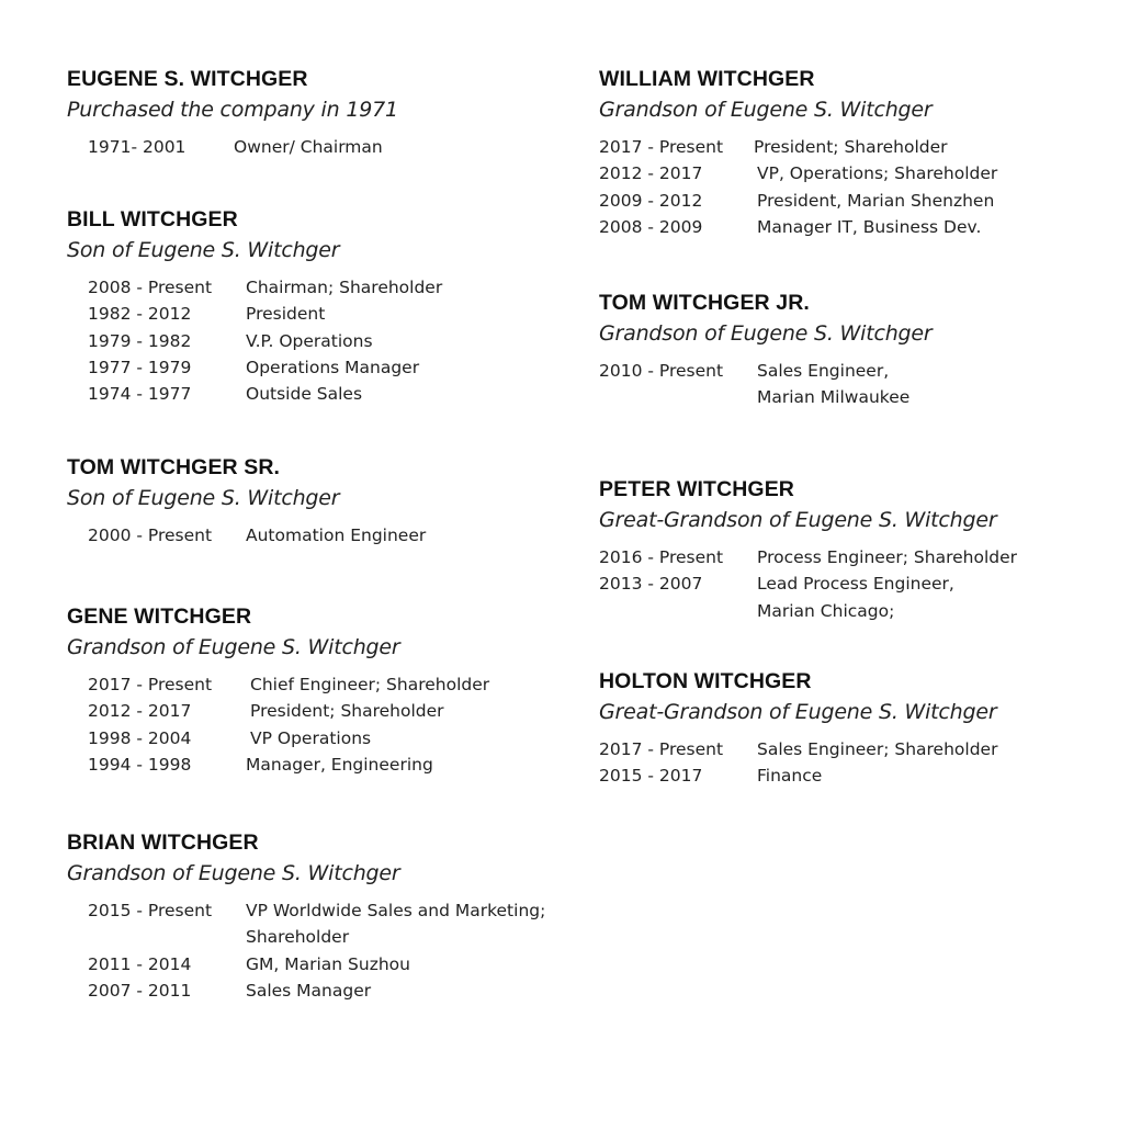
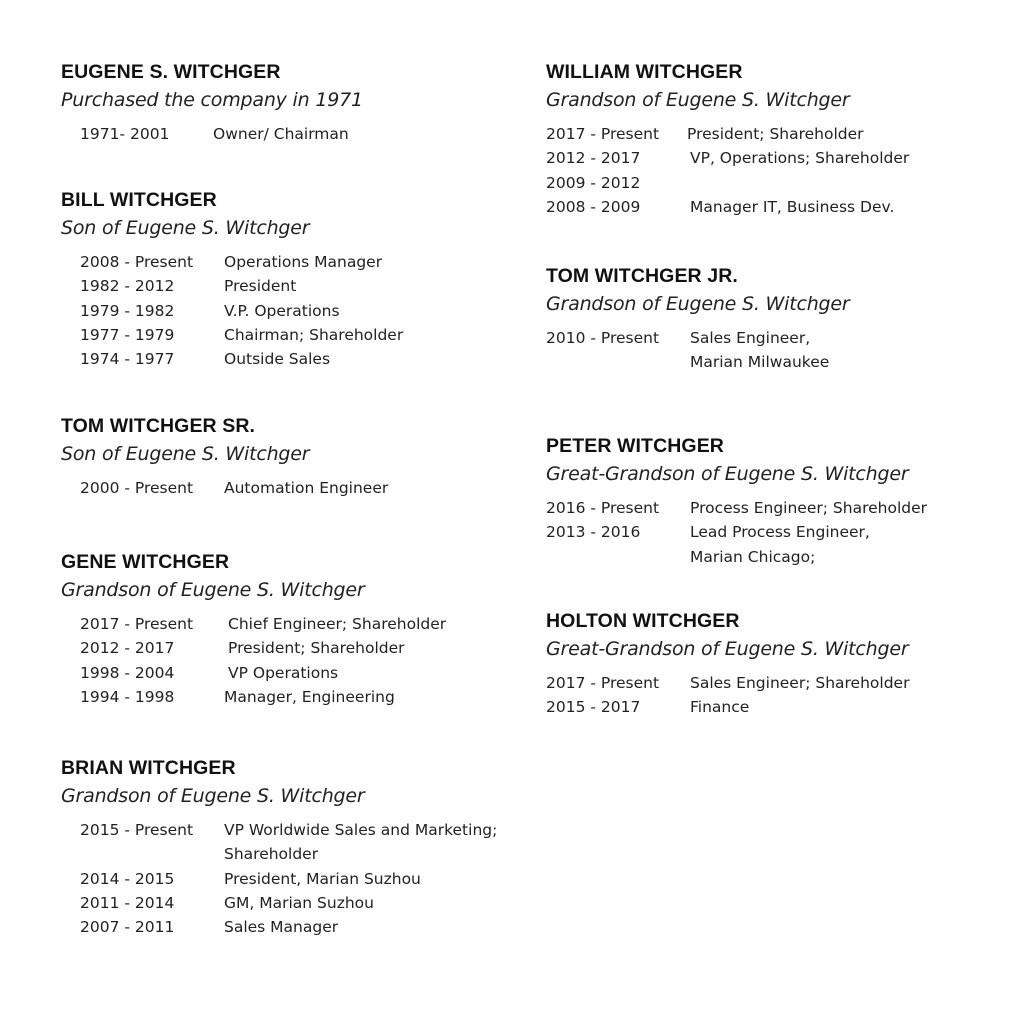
  EUGENE S. WITCHGER
  Purchased the company in 1971
  1971- 2001
  Owner/ Chairman
  BILL WITCHGER
  Son of Eugene S. Witchger
  2008 - Present
- Chairman; Shareholder
+ Operations Manager
  1982 - 2012
  President
  1979 - 1982
  V.P. Operations
  1977 - 1979
- Operations Manager
+ Chairman; Shareholder
  1974 - 1977
  Outside Sales
  TOM WITCHGER SR.
  Son of Eugene S. Witchger
  2000 - Present
  Automation Engineer
  GENE WITCHGER
  Grandson of Eugene S. Witchger
  2017 - Present
  Chief Engineer; Shareholder
  2012 - 2017
  President; Shareholder
  1998 - 2004
  VP Operations
  1994 - 1998
  Manager, Engineering
  BRIAN WITCHGER
  Grandson of Eugene S. Witchger
  2015 - Present
  VP Worldwide Sales and Marketing;
  Shareholder
+ 2014 - 2015
+ President, Marian Suzhou
  2011 - 2014
  GM, Marian Suzhou
  2007 - 2011
  Sales Manager
  WILLIAM WITCHGER
  Grandson of Eugene S. Witchger
  2017 - Present
  President; Shareholder
  2012 - 2017
  VP, Operations; Shareholder
  2009 - 2012
- President, Marian Shenzhen
  2008 - 2009
  Manager IT, Business Dev.
  TOM WITCHGER JR.
  Grandson of Eugene S. Witchger
  2010 - Present
  Sales Engineer,
  Marian Milwaukee
  PETER WITCHGER
  Great-Grandson of Eugene S. Witchger
  2016 - Present
  Process Engineer; Shareholder
- 2013 - 2007
+ 2013 - 2016
  Lead Process Engineer,
  Marian Chicago;
  HOLTON WITCHGER
  Great-Grandson of Eugene S. Witchger
  2017 - Present
  Sales Engineer; Shareholder
  2015 - 2017
  Finance
